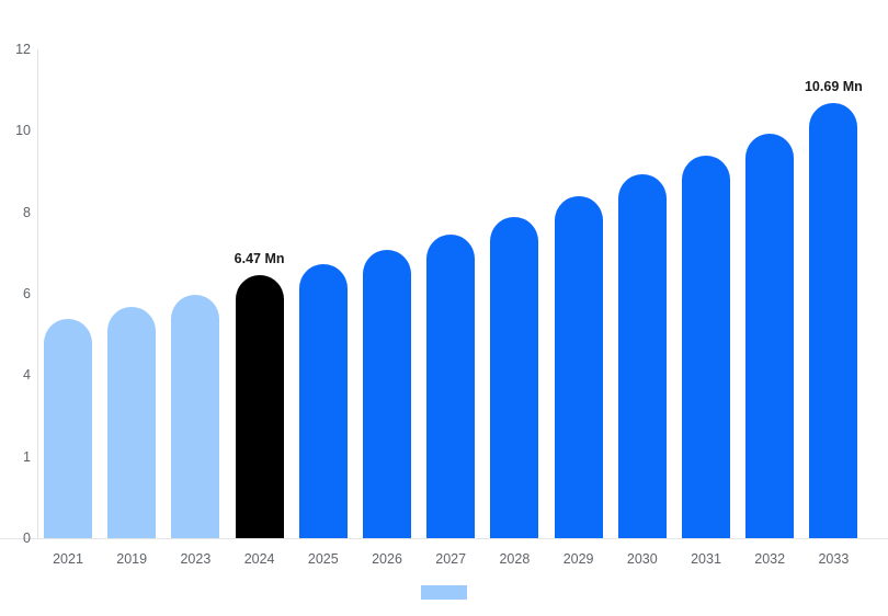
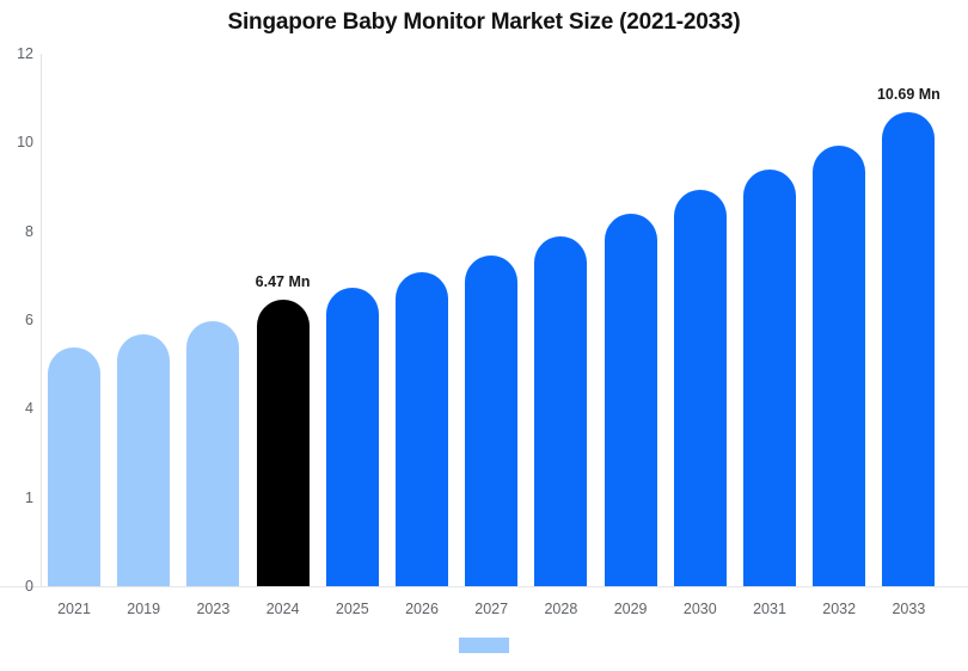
+ Singapore Baby Monitor Market Size (2021-2033)
  0
  1
  4
  6
  8
  10
  12
  6.47 Mn
  10.69 Mn
  2021
  2019
  2023
  2024
  2025
  2026
  2027
  2028
  2029
  2030
  2031
  2032
  2033
